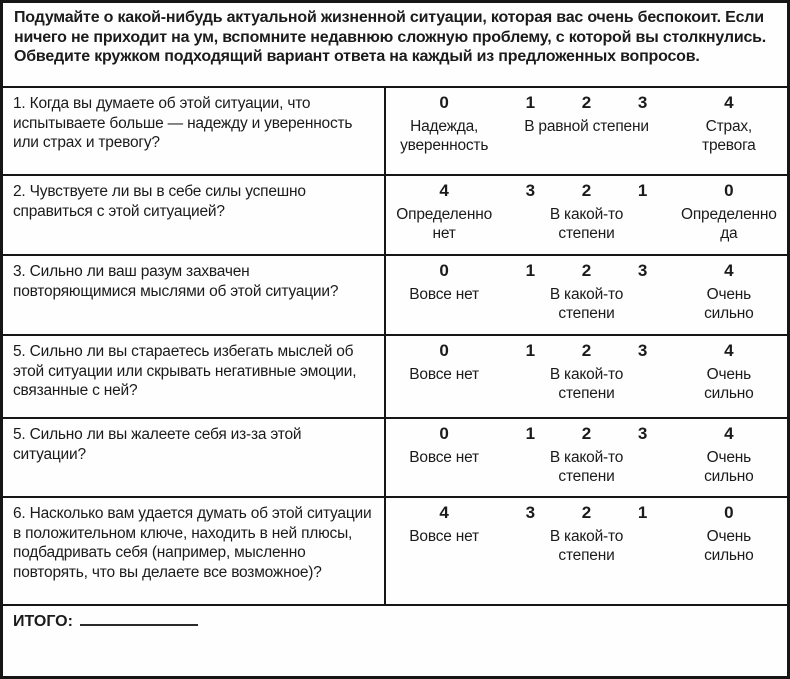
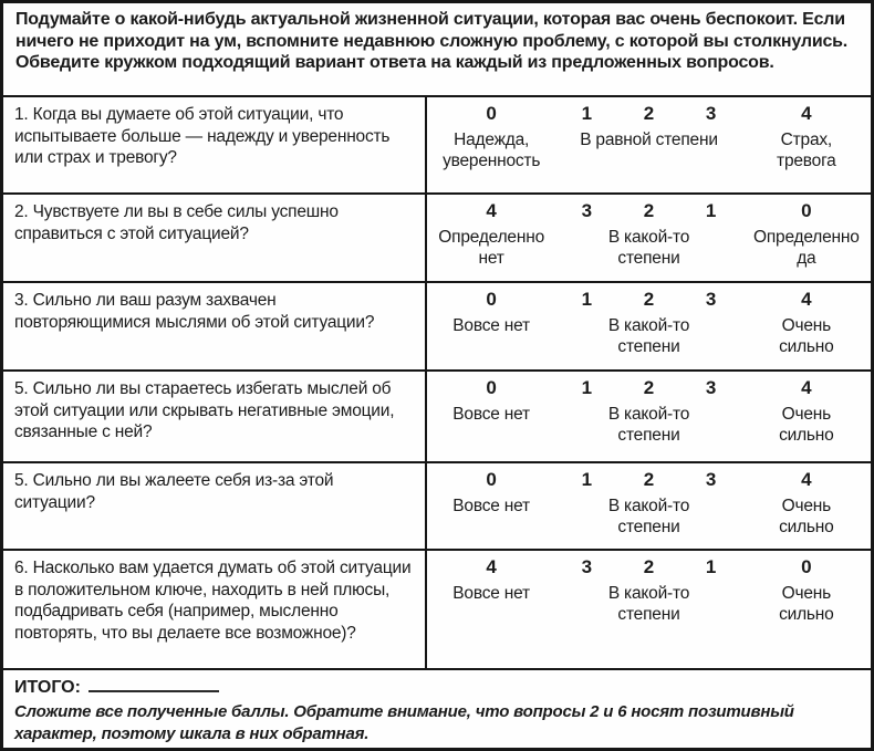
  Подумайте о какой-нибудь актуальной жизненной ситуации, которая вас очень беспокоит. Если ничего не приходит на ум, вспомните недавнюю сложную проблему, с которой вы столкнулись. Обведите кружком подходящий вариант ответа на каждый из предложенных вопросов.
  1. Когда вы думаете об этой ситуации, что испытываете больше — надежду и уверенность или страх и тревогу?
  0
  1
  2
  3
  4
  Надежда,
  уверенность
  В равной степени
  Страх,
  тревога
  2. Чувствуете ли вы в себе силы успешно справиться с этой ситуацией?
  4
  3
  2
  1
  0
  Определенно
  нет
  В какой-то
  степени
  Определенно
  да
  3. Сильно ли ваш разум захвачен повторяющимися мыслями об этой ситуации?
  0
  1
  2
  3
  4
  Вовсе нет
  В какой-то
  степени
  Очень
  сильно
  5. Сильно ли вы стараетесь избегать мыслей об этой ситуации или скрывать негативные эмоции, связанные с ней?
  0
  1
  2
  3
  4
  Вовсе нет
  В какой-то
  степени
  Очень
  сильно
  5. Сильно ли вы жалеете себя из-за этой ситуации?
  0
  1
  2
  3
  4
  Вовсе нет
  В какой-то
  степени
  Очень
  сильно
  6. Насколько вам удается думать об этой ситуации в положительном ключе, находить в ней плюсы, подбадривать себя (например, мысленно повторять, что вы делаете все возможное)?
  4
  3
  2
  1
  0
  Вовсе нет
  В какой-то
  степени
  Очень
  сильно
  ИТОГО:
+ Сложите все полученные баллы. Обратите внимание, что вопросы 2 и 6 носят позитивный характер, поэтому шкала в них обратная.
